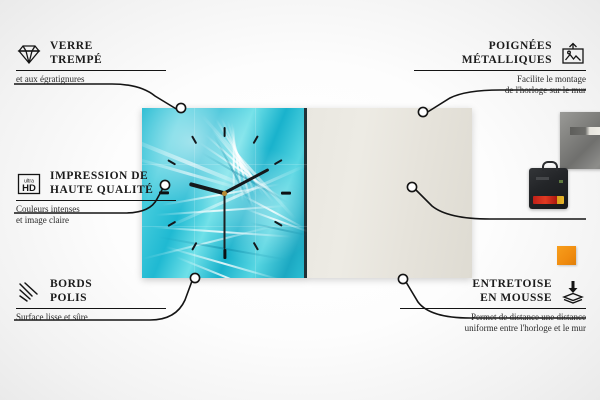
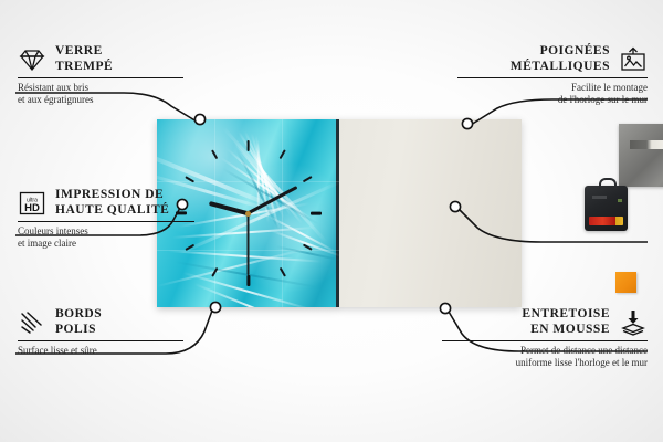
  VERRE
  TREMPÉ
+ Résistant aux bris
  et aux égratignures
  HD
  IMPRESSION DE
  HAUTE QUALITÉ
  Couleurs intenses
  et image claire
  BORDS
  POLIS
  Surface lisse et sûre
  POIGNÉES
  MÉTALLIQUES
  Facilite le montage
  de l'horloge sur le mur
  ENTRETOISE
  EN MOUSSE
  Permet de distance une distance
- uniforme entre l'horloge et le mur
+ uniforme lisse l'horloge et le mur
